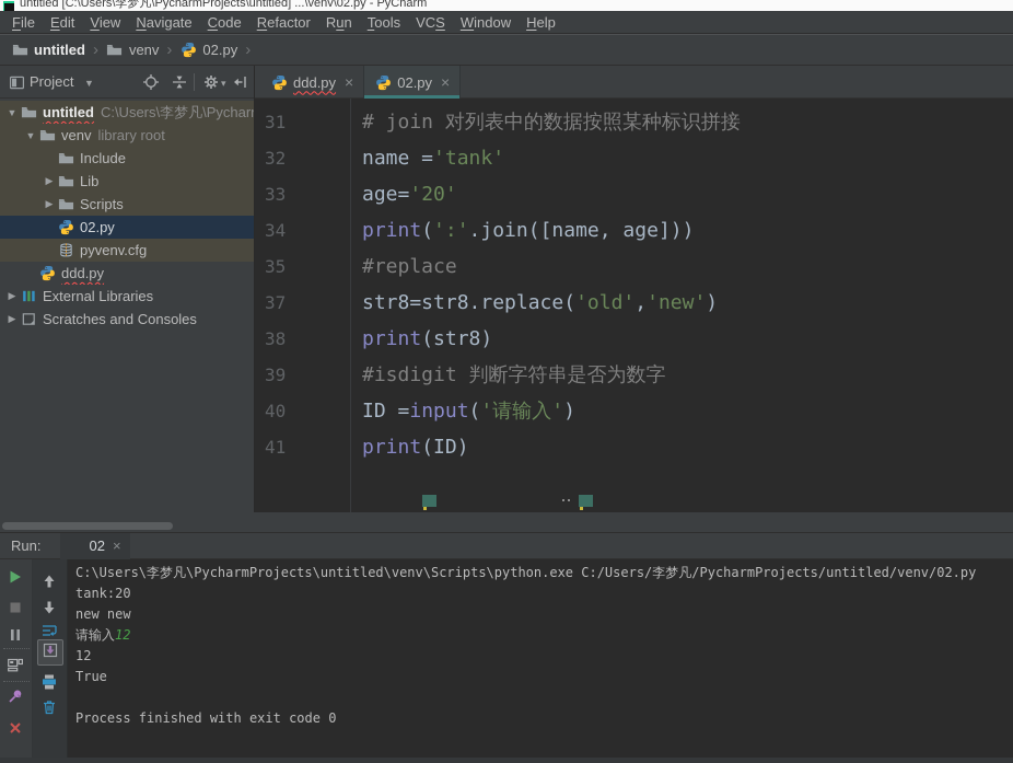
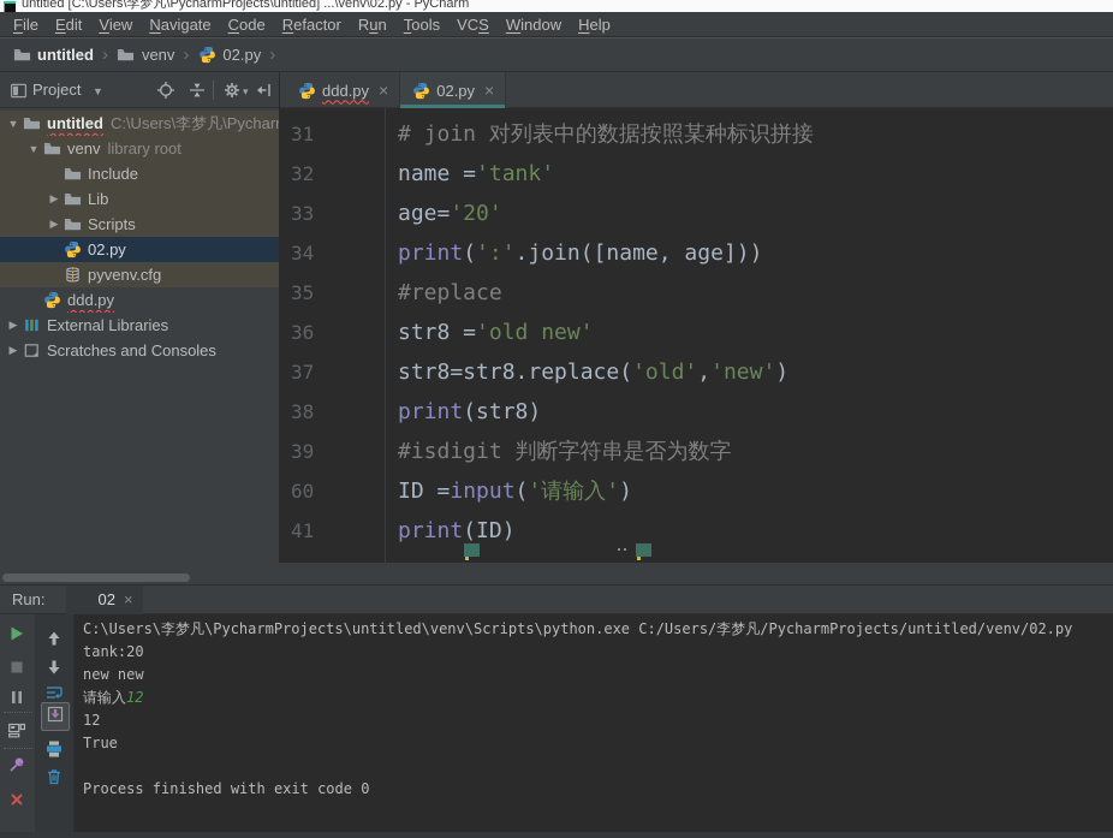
  untitled [C:\Users\李梦凡\PycharmProjects\untitled] ...\venv\02.py - PyCharm
  File
  Edit
  View
  Navigate
  Code
  Refactor
  Run
  Tools
  VCS
  Window
  Help
  untitled
  ›
  venv
  ›
  02.py
  ›
  Project
  ▼
  ▾
  ddd.py
  ×
  02.py
  ×
  ▼
  untitled
  C:\Users\李梦凡\Pychar
  ▼
  venv
  library root
  Include
  ▶
  Lib
  ▶
  Scripts
  02.py
  pyvenv.cfg
  ddd.py
  ▶
  External Libraries
  ▶
  Scratches and Consoles
  31
  # join 对列表中的数据按照某种标识拼接
  32
  name ='tank'
  33
  age='20'
  34
  print(':'.join([name, age]))
  35
  #replace
+ 36
+ str8 ='old new'
  37
  str8=str8.replace('old','new')
  38
  print(str8)
  39
  #isdigit 判断字符串是否为数字
- 40
+ 60
  ID =input('请输入')
  41
  print(ID)
  Run:
  02
  ×
  C:\Users\李梦凡\PycharmProjects\untitled\venv\Scripts\python.exe C:/Users/李梦凡/PycharmProjects/untitled/venv/02.py
  tank:20
  new new
  请输入12
  12
  True
  Process finished with exit code 0
